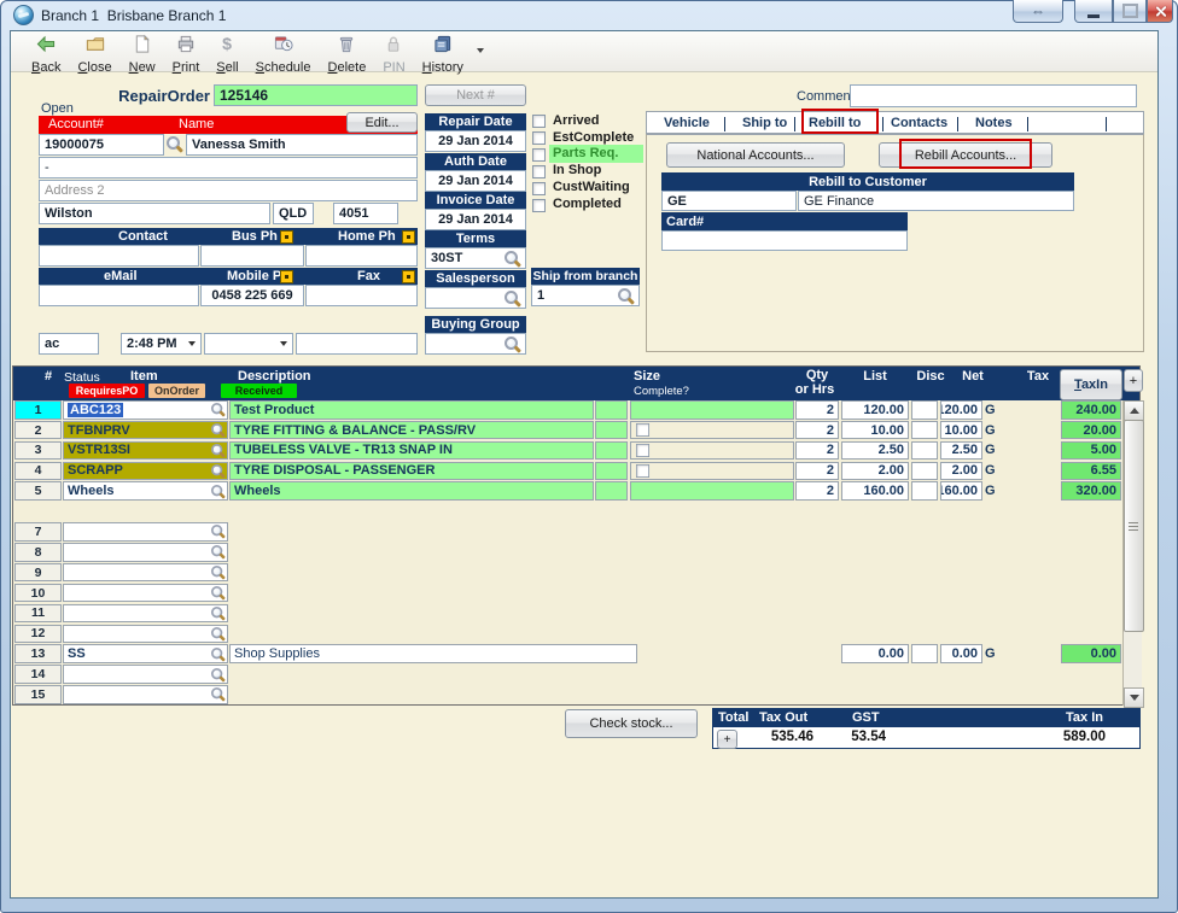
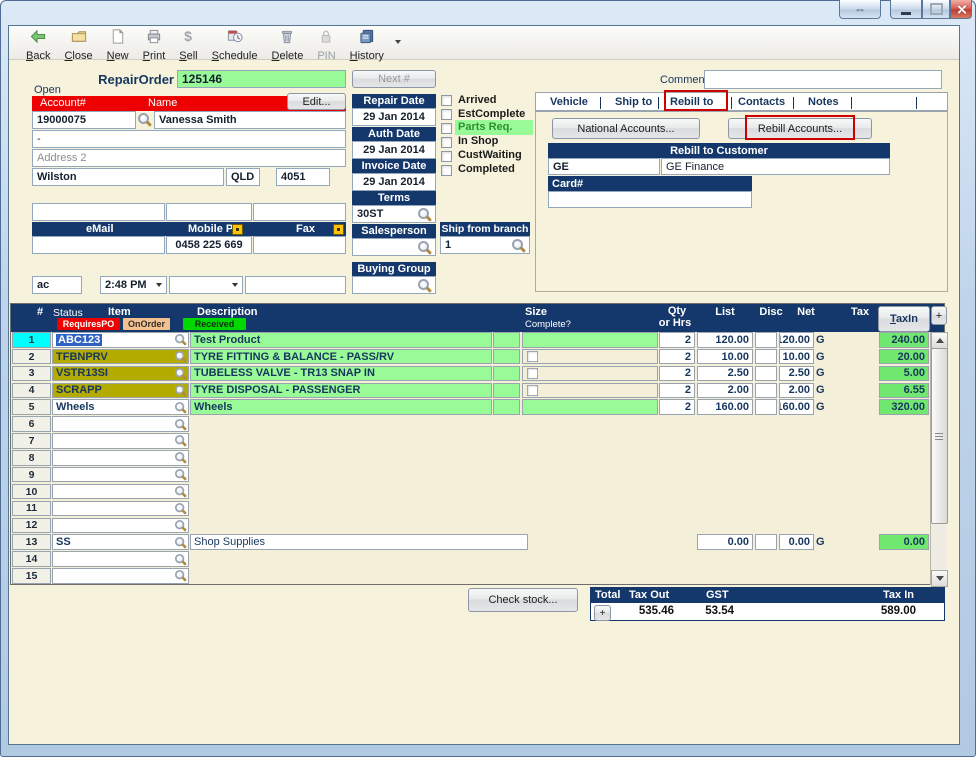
- Branch 1 Brisbane Branch 1
  ⇔
  Back
  Close
  New
  Print
  $
  Sell
  Schedule
  Delete
  PIN
  History
  RepairOrder
  125146
  Open
  Next #
  Commen
  Account#
  Name
  Edit...
  19000075
  Vanessa Smith
  -
  Address 2
  Wilston
  QLD
  4051
- Contact
- Bus Ph
- Home Ph
  eMail
  Mobile P
  Fax
  0458 225 669
  ac
  2:48 PM
  Repair Date
  29 Jan 2014
  Auth Date
  29 Jan 2014
  Invoice Date
  29 Jan 2014
  Terms
  30ST
  Salesperson
  Buying Group
  Arrived
  EstComplete
  Parts Req.
  In Shop
  CustWaiting
  Completed
  Ship from branch
  1
  Vehicle
  Ship to
  Rebill to
  Contacts
  Notes
  National Accounts...
  Rebill Accounts...
  Rebill to Customer
  GE
  GE Finance
  Card#
  #
  Status
  Item
  Description
  RequiresPO
  OnOrder
  Received
  Size
  Complete?
  Qty
  or Hrs
  List
  Disc
  Net
  Tax
  TaxIn
  +
  1
  ABC123
  Test Product
  2
  120.00
  120.00
  G
  240.00
  2
  TFBNPRV
  TYRE FITTING & BALANCE - PASS/RV
  2
  10.00
  10.00
  G
  20.00
  3
  VSTR13SI
  TUBELESS VALVE - TR13 SNAP IN
  2
  2.50
  2.50
  G
  5.00
  4
  SCRAPP
  TYRE DISPOSAL - PASSENGER
  2
  2.00
  2.00
  G
  6.55
  5
  Wheels
  Wheels
  2
  160.00
  160.00
  G
  320.00
+ 6
  7
  8
  9
  10
  11
  12
  13
  SS
  Shop Supplies
  0.00
  0.00
  G
  0.00
  14
  15
  Check stock...
  Total
  Tax Out
  GST
  Tax In
  +
  535.46
  53.54
  589.00
